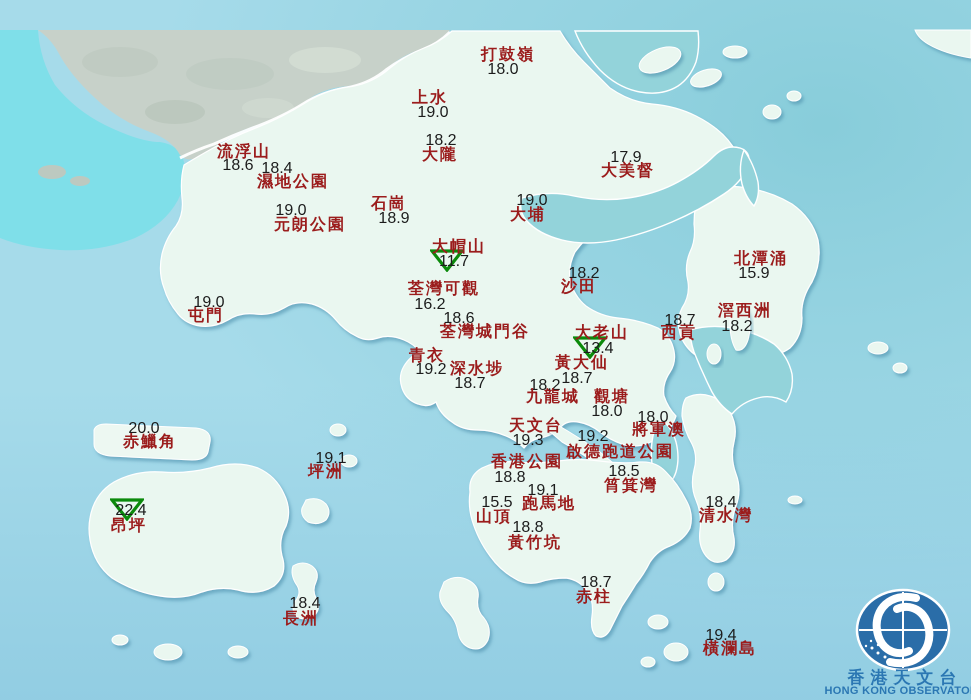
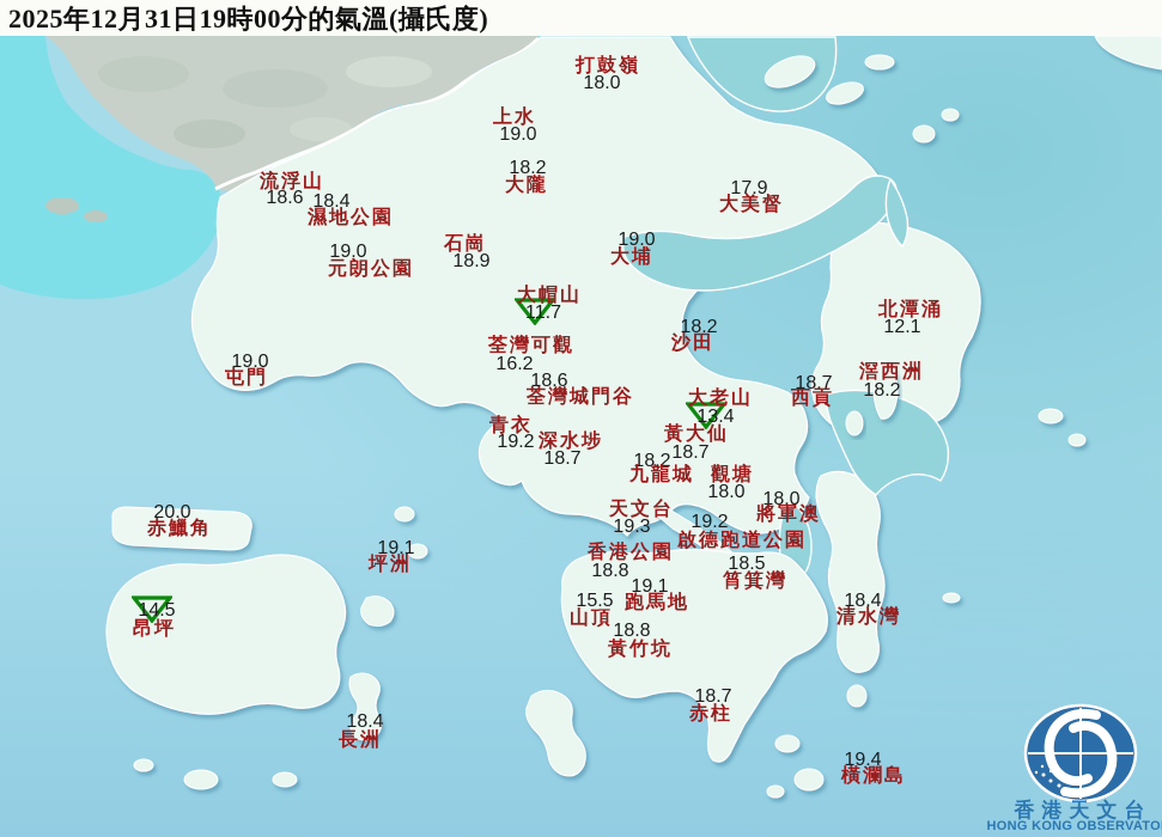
+ 2025年12月31日19時00分的氣溫(攝氏度)
  18.0
  打鼓嶺
  19.0
  上水
  18.2
  大隴
  18.6
  流浮山
  18.4
  濕地公園
  17.9
  大美督
  19.0
  元朗公園
  18.9
  石崗
  19.0
  大埔
  11.7
  大帽山
- 15.9
+ 12.1
  北潭涌
  18.2
  沙田
  16.2
  荃灣可觀
  19.0
  屯門
  18.2
  滘西洲
  18.7
  西貢
  18.6
  荃灣城門谷
  13.4
  大老山
  19.2
  青衣
  18.7
  黃大仙
  18.7
  深水埗
  18.2
  九龍城
  18.0
  觀塘
  19.3
  天文台
  18.0
  將軍澳
  19.2
  啟德跑道公園
  18.8
  香港公園
  20.0
  赤鱲角
  19.1
  坪洲
  18.5
  筲箕灣
  19.1
  跑馬地
  15.5
  山頂
  18.4
  清水灣
  18.8
  黃竹坑
- 22.4
+ 14.5
  昂坪
  18.7
  赤柱
  18.4
  長洲
  19.4
  橫瀾島
  香港天文台
  HONG KONG OBSERVATO
